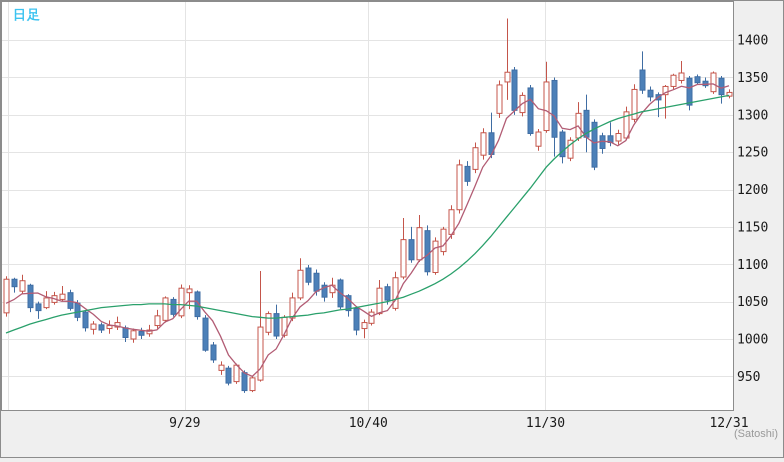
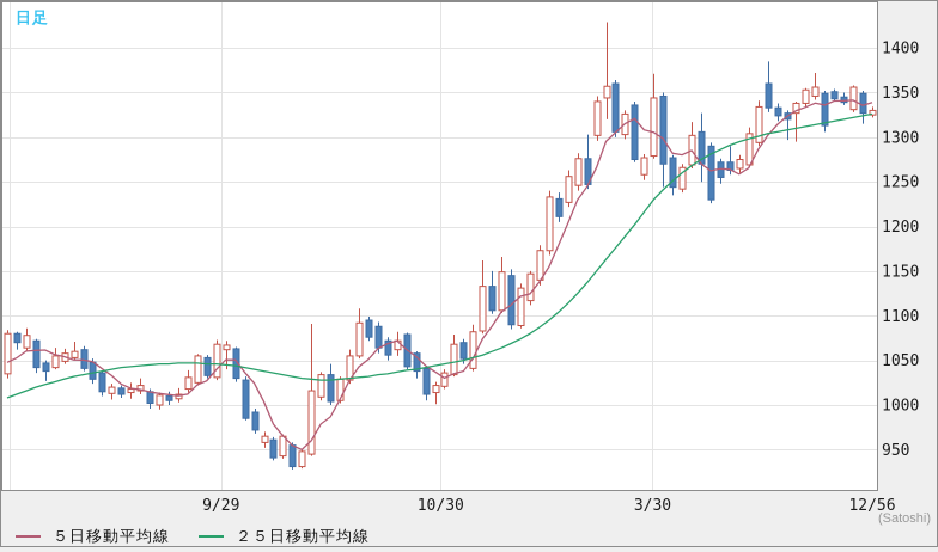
  950
  1000
  1050
  1100
  1150
  1200
  1250
  1300
  1350
  1400
  9/29
- 10/40
+ 10/30
- 11/30
+ 3/30
- 12/31
+ 12/56
  日足
  (Satoshi)
+ ５日移動平均線
+ ２５日移動平均線
